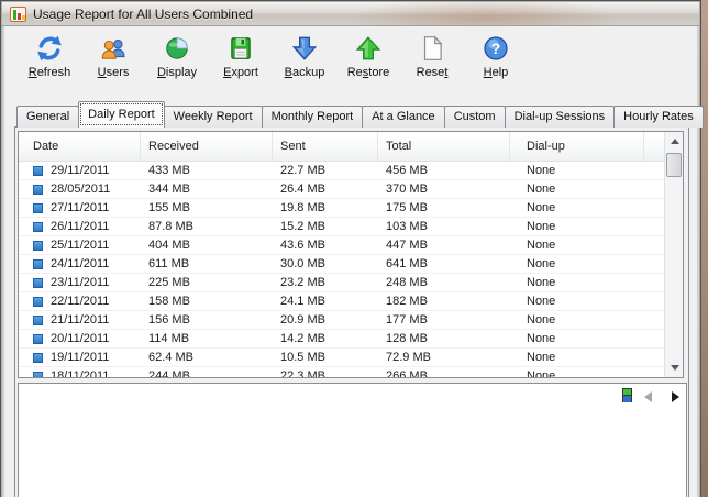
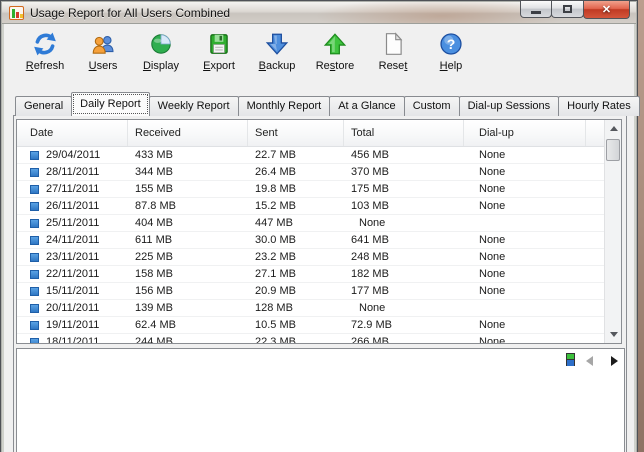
  Usage Report for All Users Combined
+ ✕
  Refresh
  Users
  Display
  Export
  Backup
  Restore
  Reset
  ?
  Help
  General
  Daily Report
  Weekly Report
  Monthly Report
  At a Glance
  Custom
  Dial-up Sessions
  Hourly Rates
  Date
  Received
  Sent
  Total
  Dial-up
- 29/11/2011
+ 29/04/2011
  433 MB
  22.7 MB
  456 MB
  None
- 28/05/2011
+ 28/11/2011
  344 MB
  26.4 MB
  370 MB
  None
  27/11/2011
  155 MB
  19.8 MB
  175 MB
  None
  26/11/2011
  87.8 MB
  15.2 MB
  103 MB
  None
  25/11/2011
  404 MB
- 43.6 MB
  447 MB
  None
  24/11/2011
  611 MB
  30.0 MB
  641 MB
  None
  23/11/2011
  225 MB
  23.2 MB
  248 MB
  None
  22/11/2011
  158 MB
- 24.1 MB
+ 27.1 MB
  182 MB
  None
- 21/11/2011
+ 15/11/2011
  156 MB
  20.9 MB
  177 MB
  None
  20/11/2011
- 114 MB
+ 139 MB
- 14.2 MB
  128 MB
  None
  19/11/2011
  62.4 MB
  10.5 MB
  72.9 MB
  None
  18/11/2011
  244 MB
  22.3 MB
  266 MB
  None
